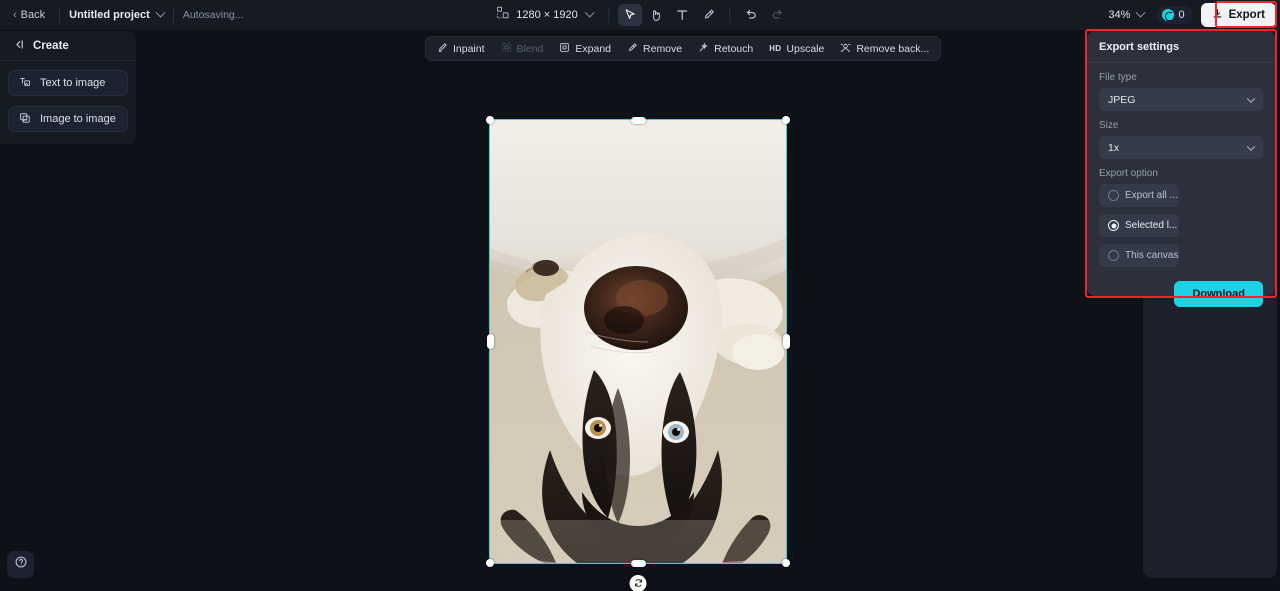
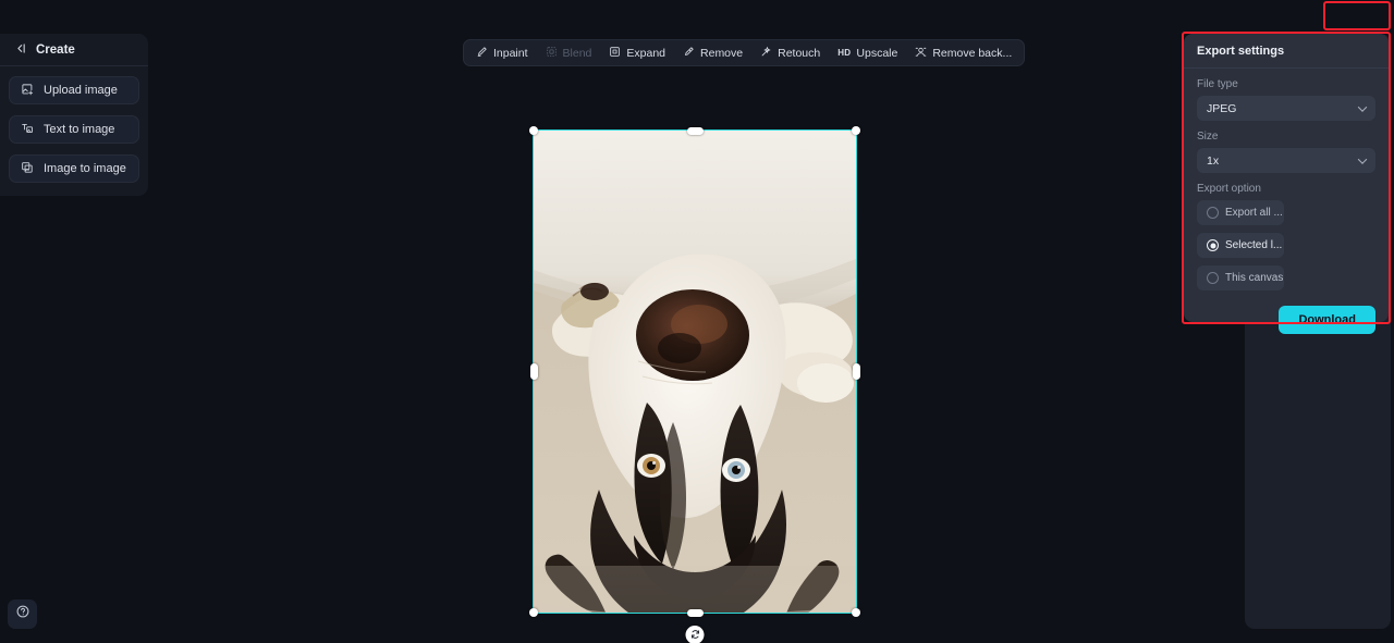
- ‹
- Back
- Untitled project
- Autosaving...
- 1280 × 1920
- 34%
- 0
- Export
  Create
+ Upload image
  Text to image
  Image to image
  Inpaint
  Blend
  Expand
  Remove
  Retouch
  HD
  Upscale
  Remove back...
  Export settings
  File type
  JPEG
  Size
  1x
  Export option
  Export all ...
  Selected l...
  This canvas
  Download
